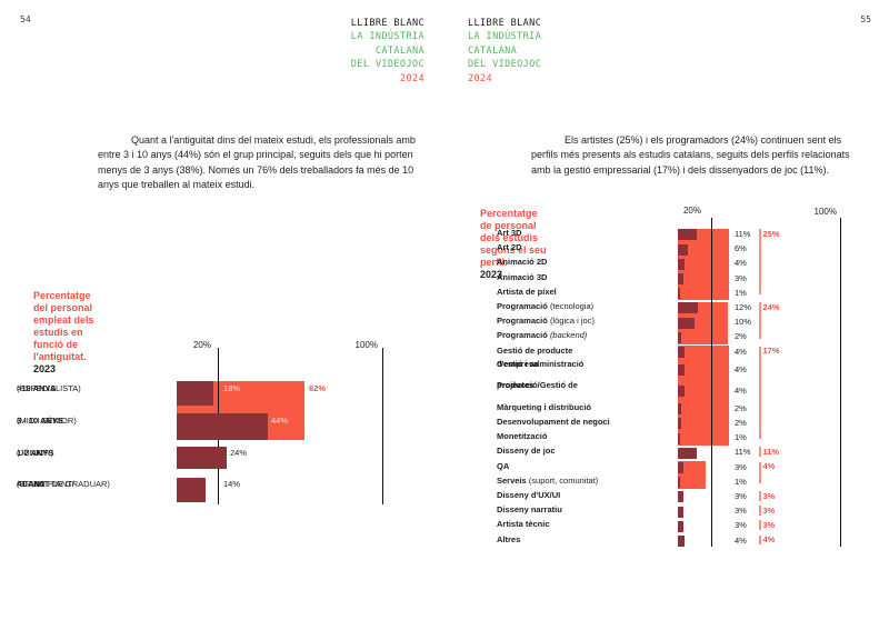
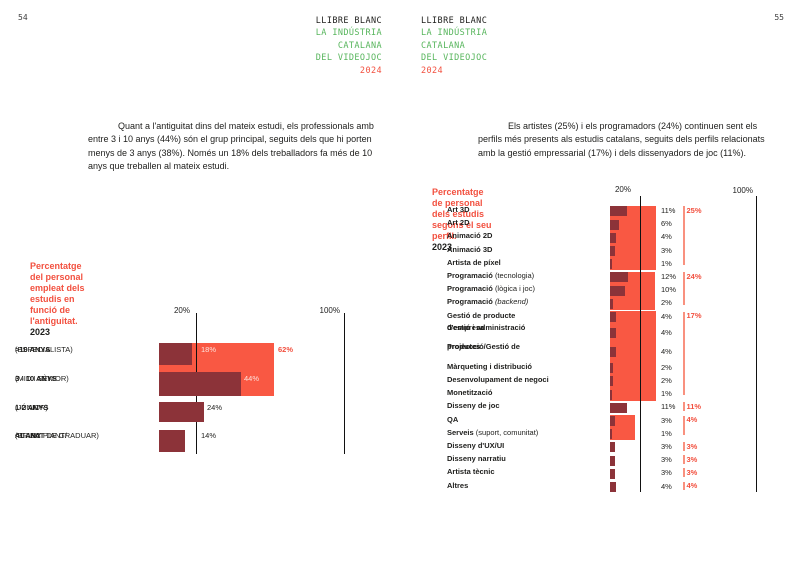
  54
  55
  LLIBRE BLANC
  LA INDÚSTRIA
  CATALANA
  DEL VIDEOJOC
  2024
  LLIBRE BLANC
  LA INDÚSTRIA
  CATALANA
  DEL VIDEOJOC
  2024
- Quant a l'antiguitat dins del mateix estudi, els professionals amb entre 3 i 10 anys (44%) són el grup principal, seguits dels que hi porten menys de 3 anys (38%). Només un 76% dels treballadors fa més de 10 anys que treballen al mateix estudi.
+ Quant a l'antiguitat dins del mateix estudi, els professionals amb entre 3 i 10 anys (44%) són el grup principal, seguits dels que hi porten menys de 3 anys (38%). Només un 18% dels treballadors fa més de 10 anys que treballen al mateix estudi.
  Els artistes (25%) i els programadors (24%) continuen sent els perfils més presents als estudis catalans, seguits dels perfils relacionats amb la gestió empressarial (17%) i dels dissenyadors de joc (11%).
  Percentatge
  del personal
  empleat dels
  estudis en
  funció de
  l'antiguitat.
  2023
  Percentatge
  de personal
  dels estudis
  segons el seu
  perfil.
  2023
  20%
  100%
  18%
  >10 ANYS
  (ESPECIALISTA)
  44%
  3 - 10 ANYS
  (MID I SÈNIOR)
  24%
  1-2 ANYS
  (JÚNIOR)
  14%
  <1 ANY
  (PRINCIPIANT/
  ACABAT DE GRADUAR)
  62%
  20%
  100%
  11%
  Art 3D
  6%
  Art 2D
  4%
  Animació 2D
  3%
  Animació 3D
  1%
  Artista de píxel
  12%
  Programació (tecnologia)
  10%
  Programació (lògica i joc)
  2%
  Programació (backend)
  4%
  Gestió de producte
  4%
  Gestió i administració
  d'empresa
  4%
  Producció/Gestió de
  projectes
  2%
  Màrqueting i distribució
  2%
  Desenvolupament de negoci
  1%
  Monetització
  11%
  Disseny de joc
  3%
  QA
  1%
  Serveis (suport, comunitat)
  3%
  Disseny d'UX/UI
  3%
  Disseny narratiu
  3%
  Artista tècnic
  4%
  Altres
  25%
  24%
  17%
  11%
  4%
  3%
  3%
  3%
  4%
